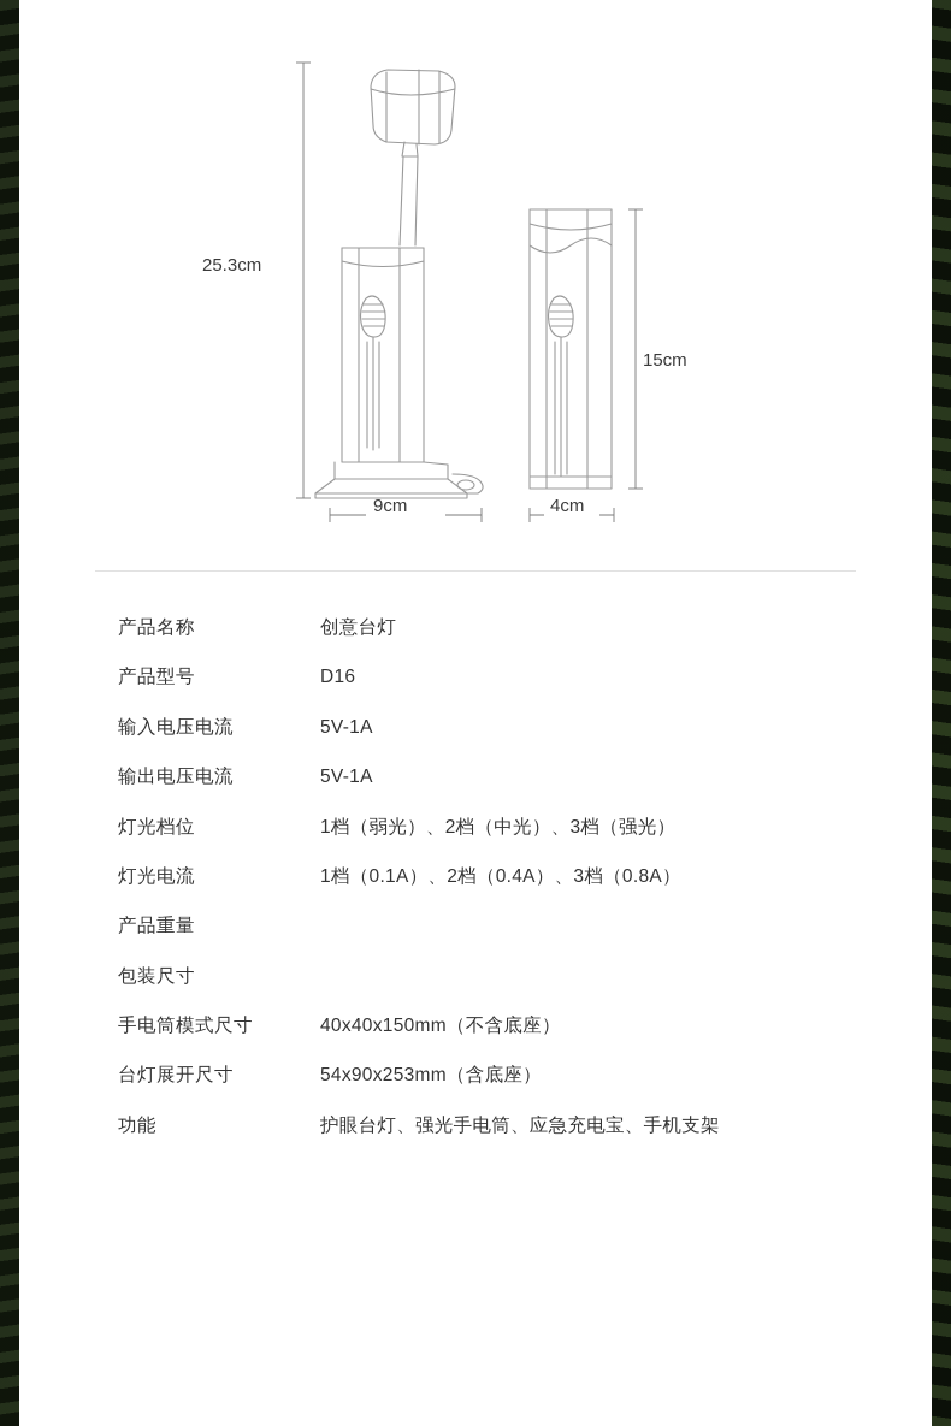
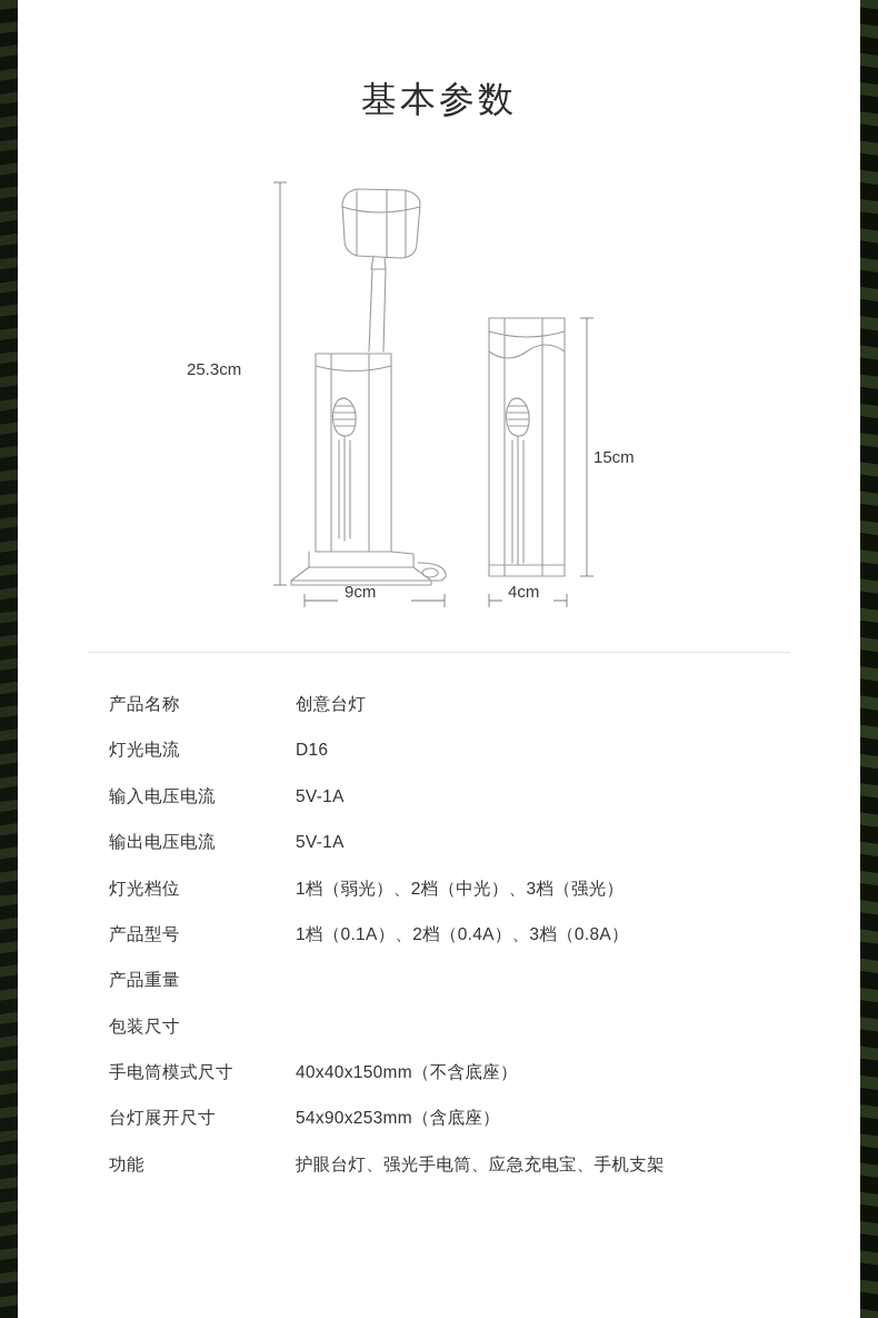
+ 基本参数
  25.3cm
  15cm
  9cm
  4cm
  产品名称	创意台灯
- 产品型号	D16
+ 灯光电流	D16
  输入电压电流	5V-1A
  输出电压电流	5V-1A
  灯光档位	1档（弱光）、2档（中光）、3档（强光）
- 灯光电流	1档（0.1A）、2档（0.4A）、3档（0.8A）
+ 产品型号	1档（0.1A）、2档（0.4A）、3档（0.8A）
  产品重量
  包装尺寸
  手电筒模式尺寸	40x40x150mm（不含底座）
  台灯展开尺寸	54x90x253mm（含底座）
  功能	护眼台灯、强光手电筒、应急充电宝、手机支架
